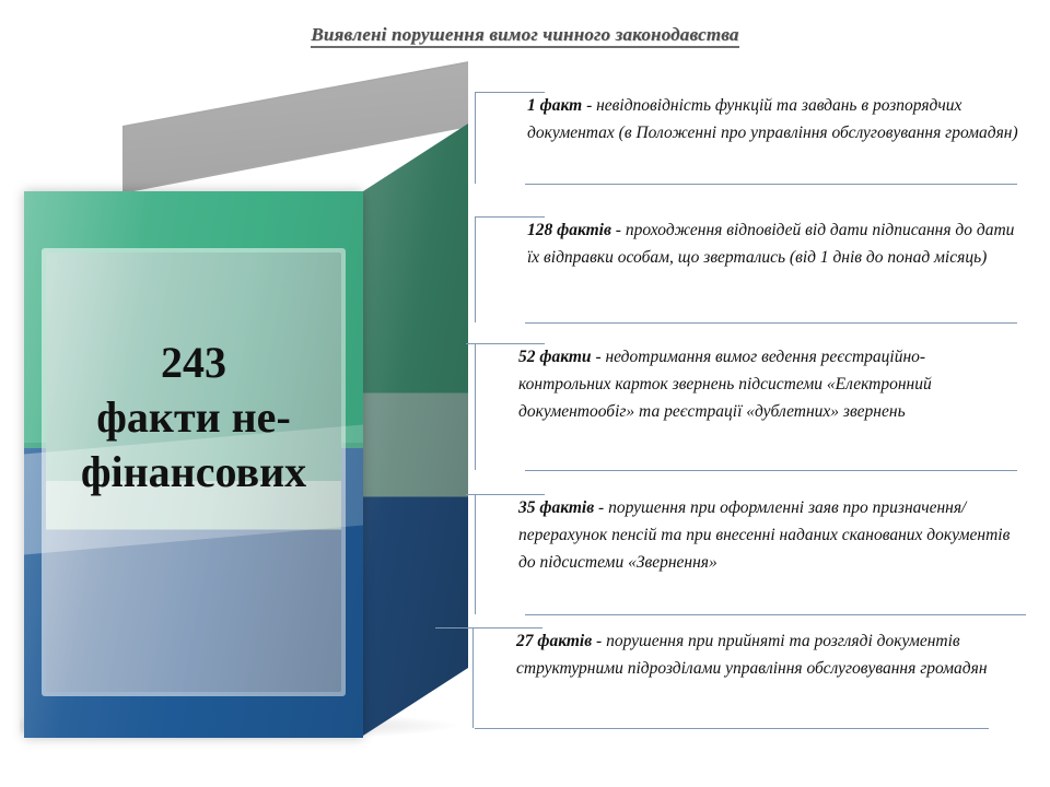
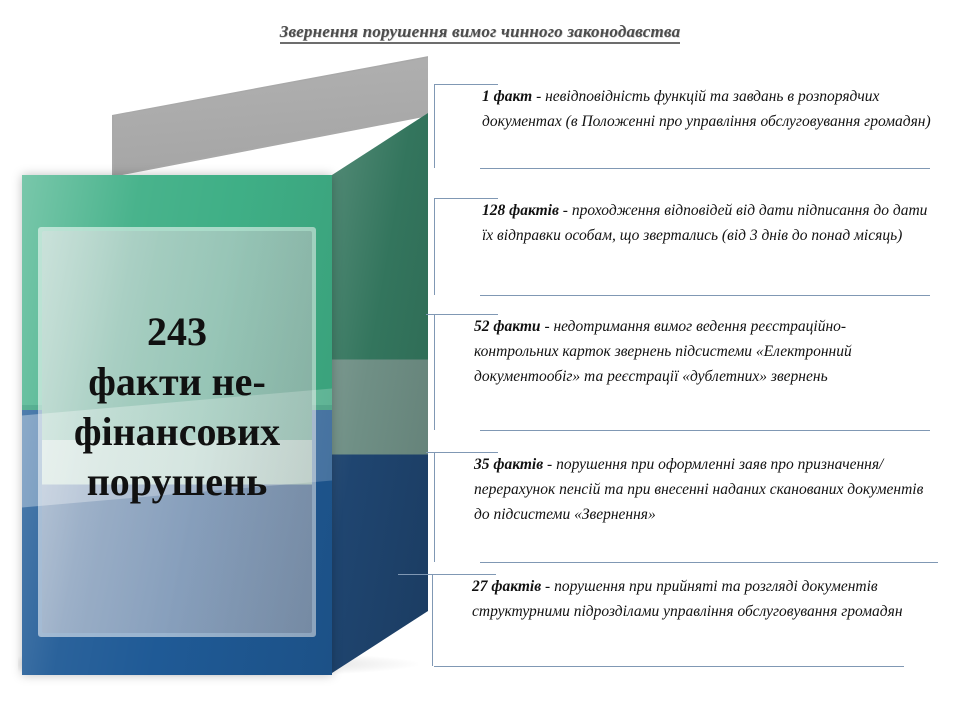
- Виявлені порушення вимог чинного законодавства
+ Звернення порушення вимог чинного законодавства
  243
  факти не-
  фінансових
+ порушень
  1 факт - невідповідність функцій та завдань в розпорядчих документах (в Положенні про управління обслуговування громадян)
- 128 фактів - проходження відповідей від дати підписання до дати їх відправки особам, що звертались (від 1 днів до понад місяць)
+ 128 фактів - проходження відповідей від дати підписання до дати їх відправки особам, що звертались (від 3 днів до понад місяць)
  52 факти - недотримання вимог ведення реєстраційно-контрольних карток звернень підсистеми «Електронний документообіг» та реєстрації «дублетних» звернень
  35 фактів - порушення при оформленні заяв про призначення/перерахунок пенсій та при внесенні наданих сканованих документів до підсистеми «Звернення»
  27 фактів - порушення при прийняті та розгляді документів структурними підрозділами управління обслуговування громадян
